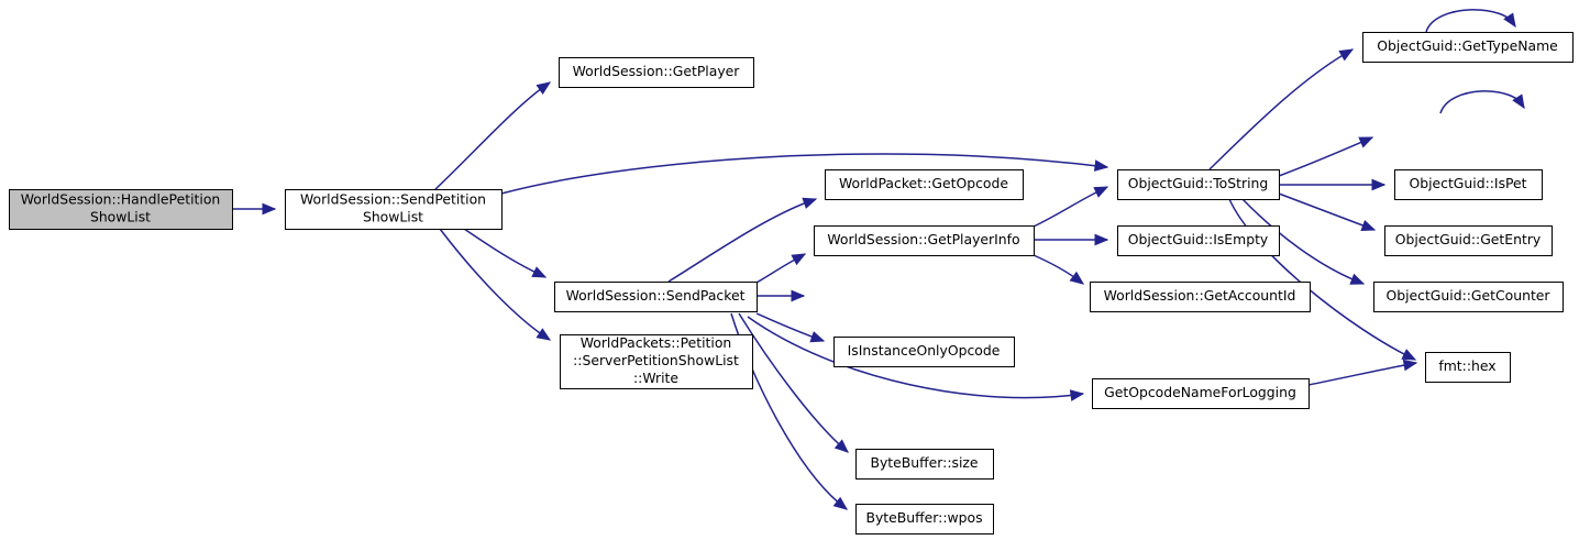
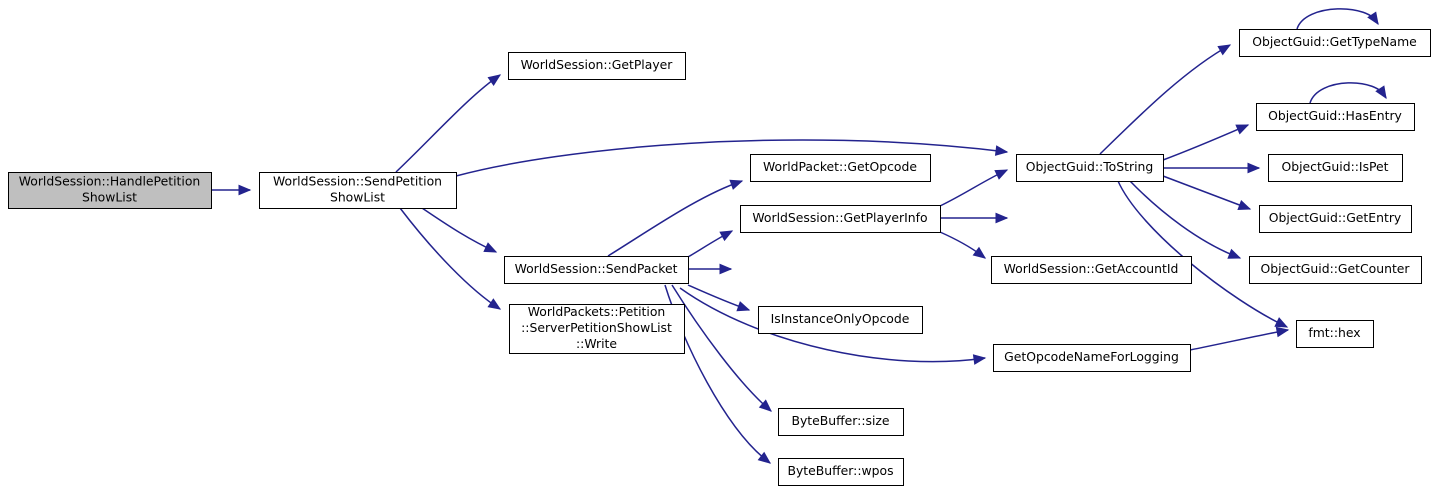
  WorldSession::HandlePetition
  ShowList
  WorldSession::SendPetition
  ShowList
  WorldSession::GetPlayer
  WorldSession::SendPacket
  WorldPackets::Petition
  ::ServerPetitionShowList
  ::Write
  WorldPacket::GetOpcode
  WorldSession::GetPlayerInfo
  IsInstanceOnlyOpcode
  ByteBuffer::size
  ByteBuffer::wpos
  ObjectGuid::ToString
- ObjectGuid::IsEmpty
  WorldSession::GetAccountId
  GetOpcodeNameForLogging
  ObjectGuid::GetTypeName
+ ObjectGuid::HasEntry
  ObjectGuid::IsPet
  ObjectGuid::GetEntry
  ObjectGuid::GetCounter
  fmt::hex
